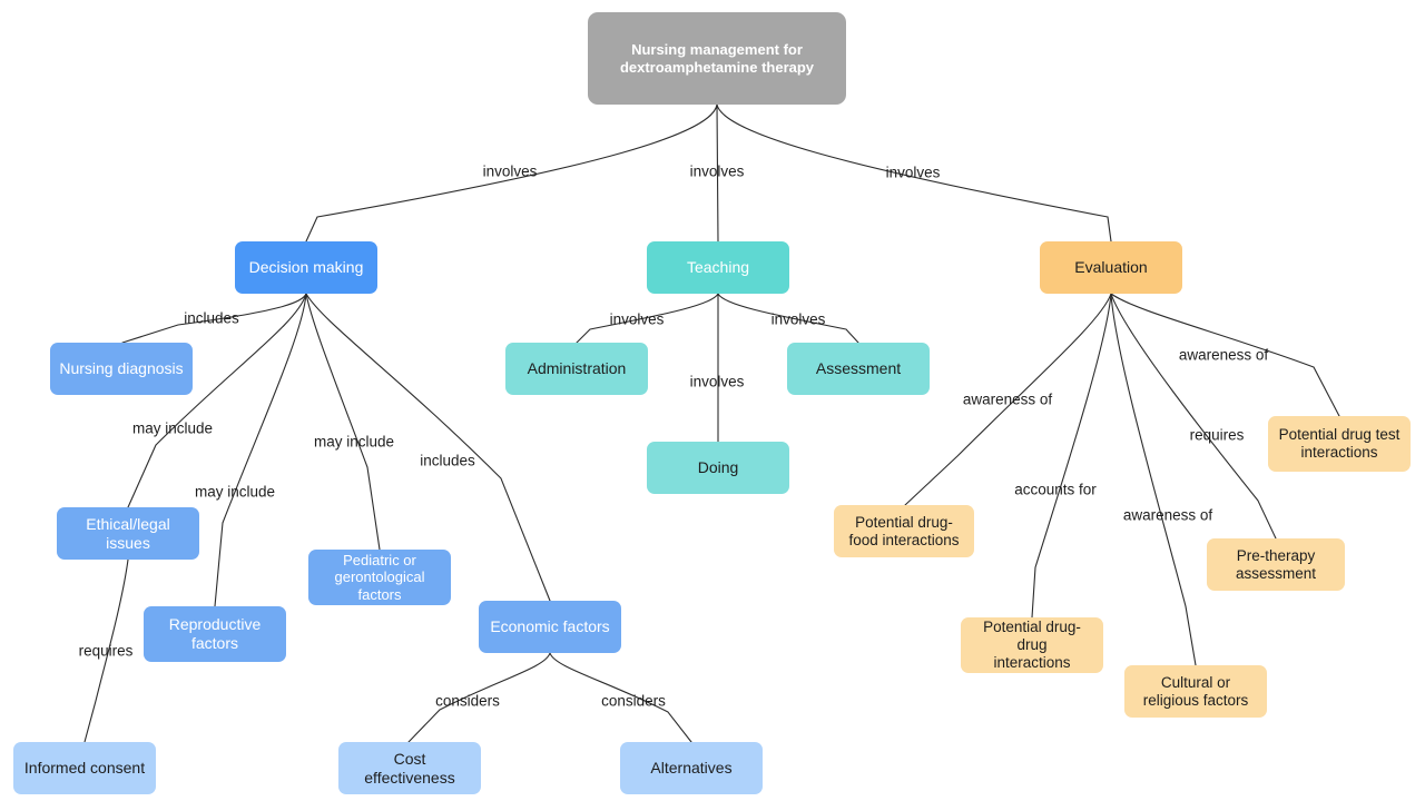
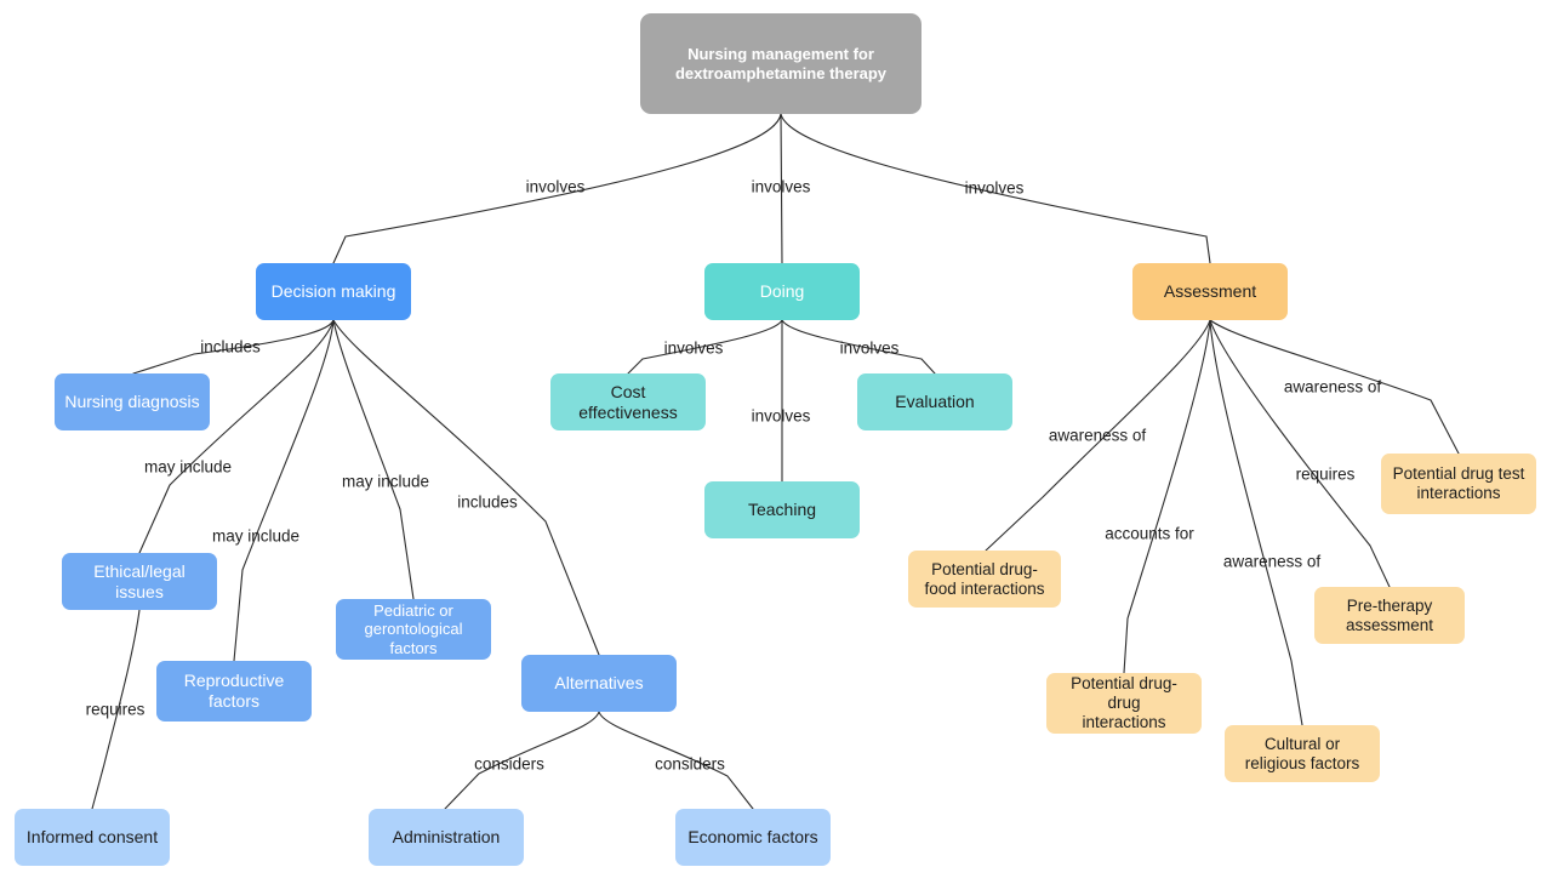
  Nursing management for
  dextroamphetamine therapy
  Decision making
- Teaching
+ Doing
- Evaluation
+ Assessment
  Nursing diagnosis
  Ethical/legal issues
  Reproductive
  factors
  Pediatric or
  gerontological
  factors
- Economic factors
+ Alternatives
  Informed consent
- Cost effectiveness
+ Administration
- Alternatives
+ Economic factors
- Administration
+ Cost effectiveness
- Assessment
+ Evaluation
- Doing
+ Teaching
  Potential drug-
  food interactions
  Potential drug-drug
  interactions
  Cultural or
  religious factors
  Pre-therapy
  assessment
  Potential drug test
  interactions
  involves
  involves
  involves
  includes
  may include
  may include
  may include
  includes
  requires
  considers
  considers
  involves
  involves
  involves
  awareness of
  accounts for
  awareness of
  requires
  awareness of
